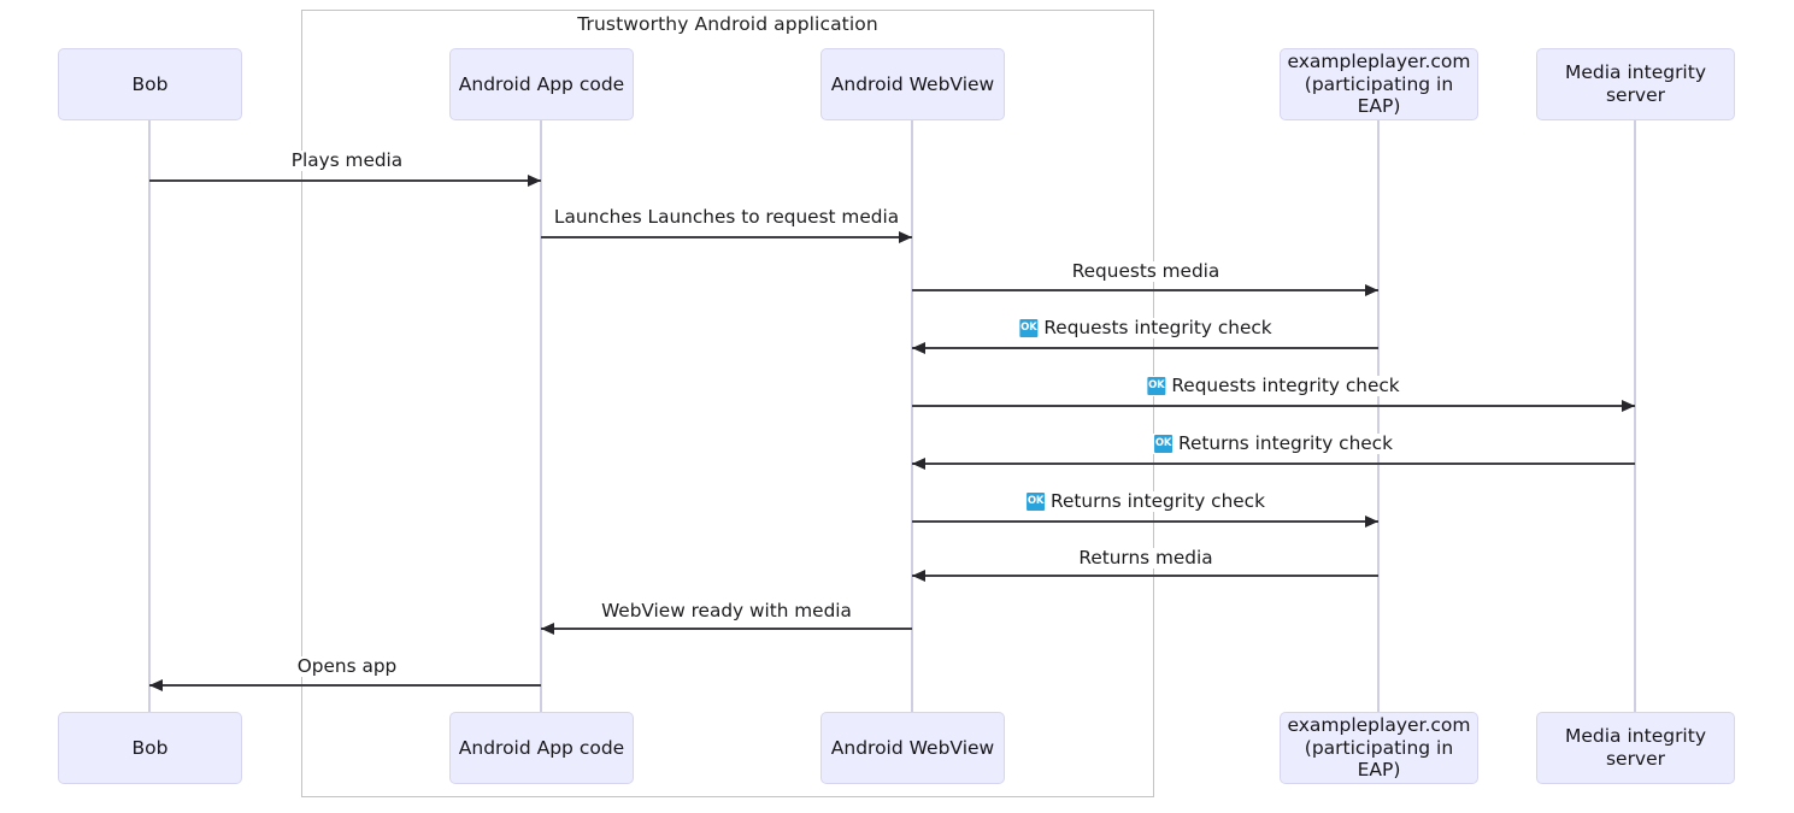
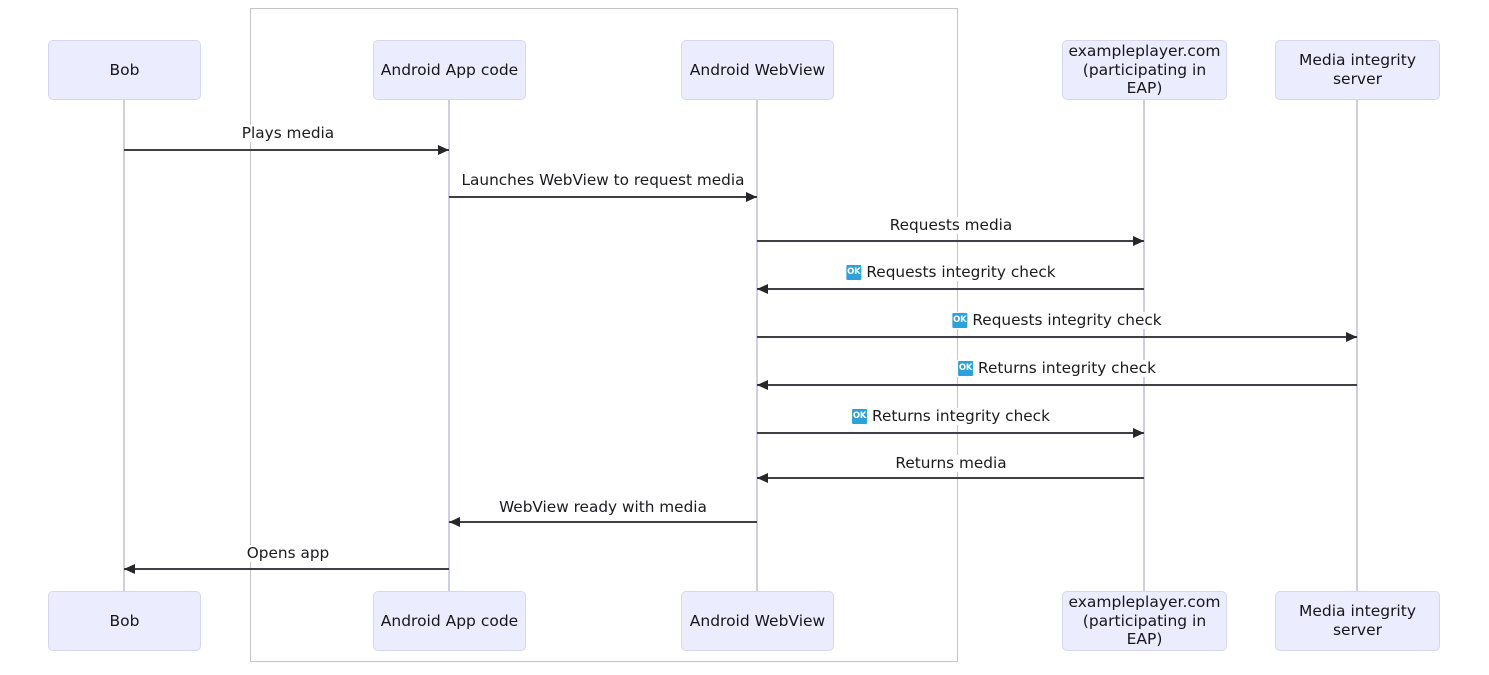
- Trustworthy Android application
  Bob
  Android App code
  Android WebView
  exampleplayer.com
  (participating in EAP)
  Media integrity server
  Plays media
- Launches Launches to request media
+ Launches WebView to request media
  Requests media
  OK
  Requests integrity check
  OK
  Requests integrity check
  OK
  Returns integrity check
  OK
  Returns integrity check
  Returns media
  WebView ready with media
  Opens app
  Bob
  Android App code
  Android WebView
  exampleplayer.com
  (participating in EAP)
  Media integrity server
